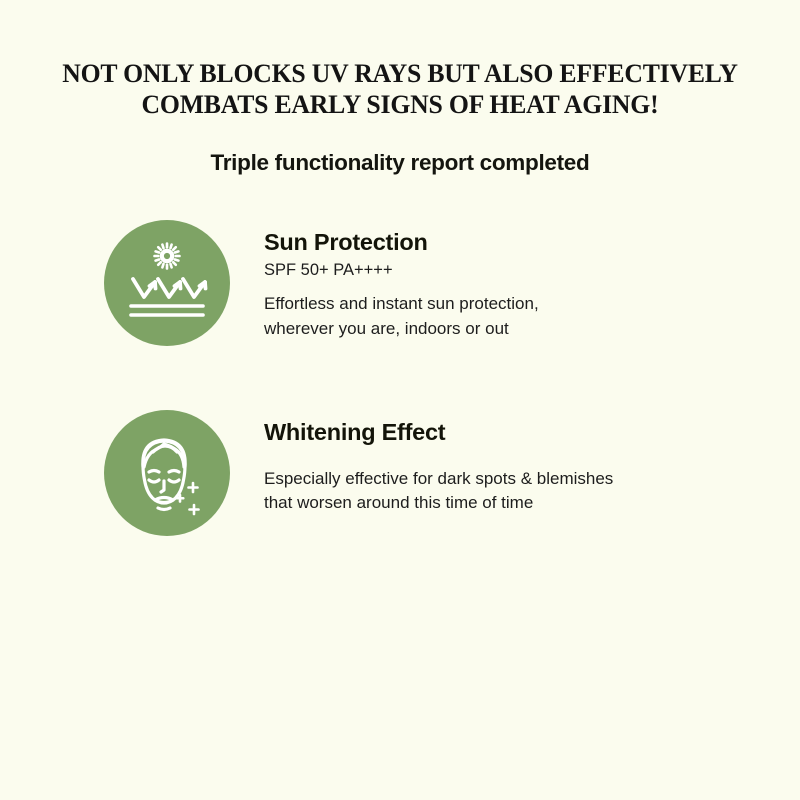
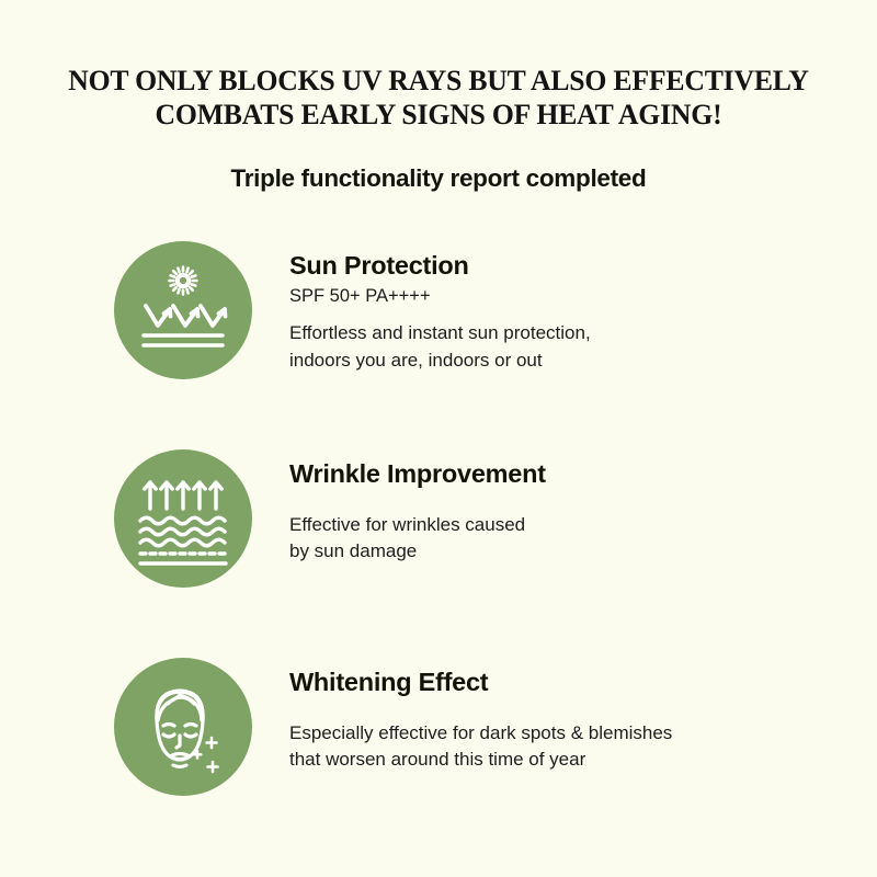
  NOT ONLY BLOCKS UV RAYS BUT ALSO EFFECTIVELY
  COMBATS EARLY SIGNS OF HEAT AGING!
  Triple functionality report completed
  Sun Protection
  SPF 50+ PA++++
  Effortless and instant sun protection,
- wherever you are, indoors or out
+ indoors you are, indoors or out
+ Wrinkle Improvement
+ Effective for wrinkles caused
+ by sun damage
  Whitening Effect
  Especially effective for dark spots & blemishes
- that worsen around this time of time
+ that worsen around this time of year
